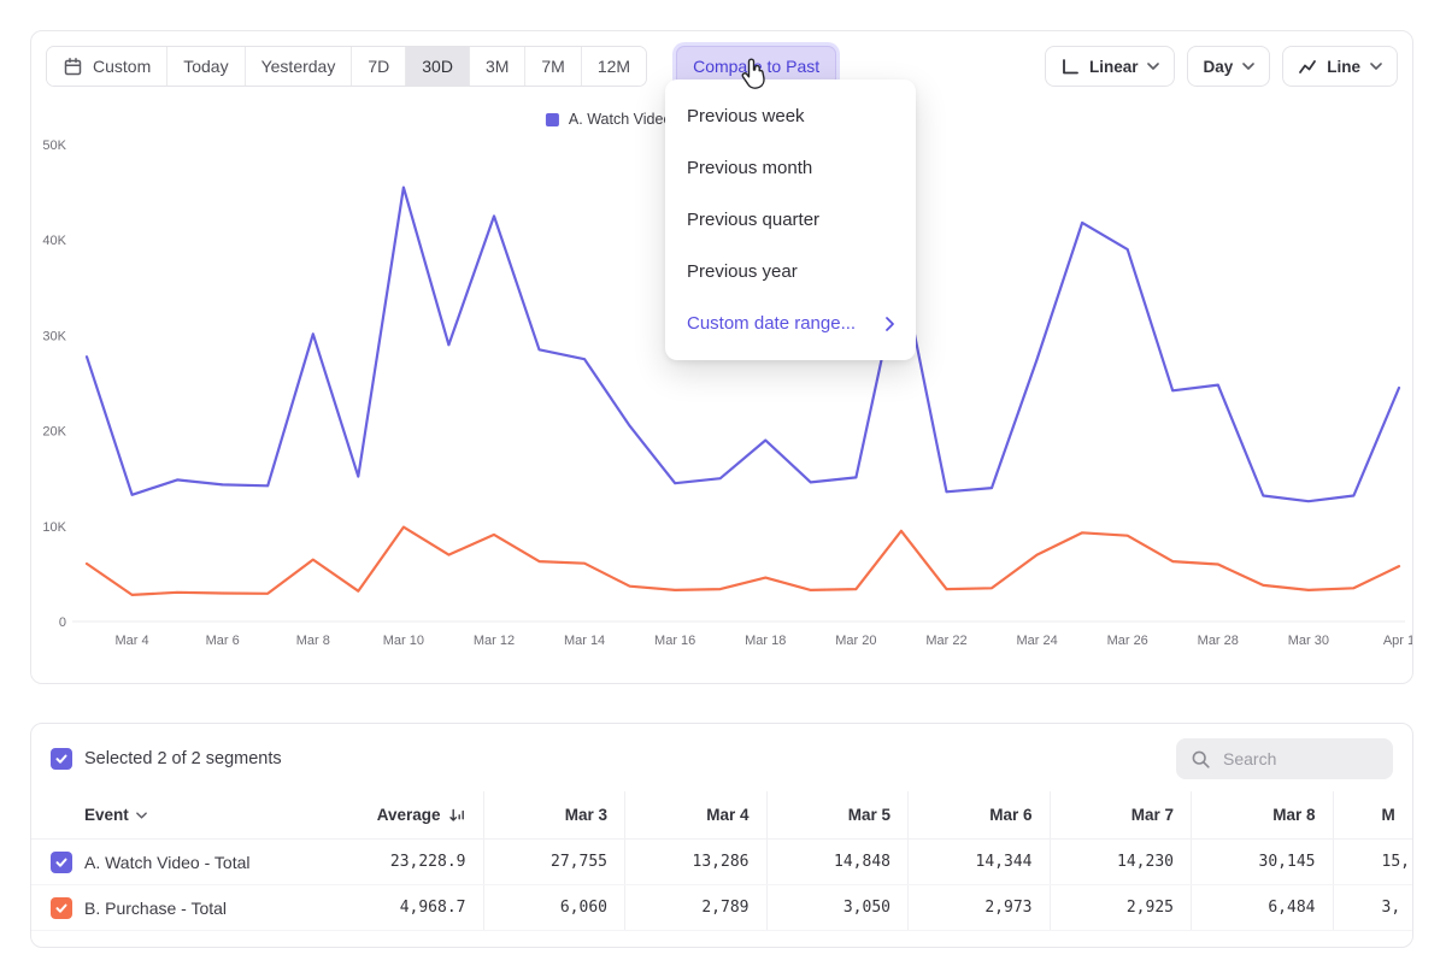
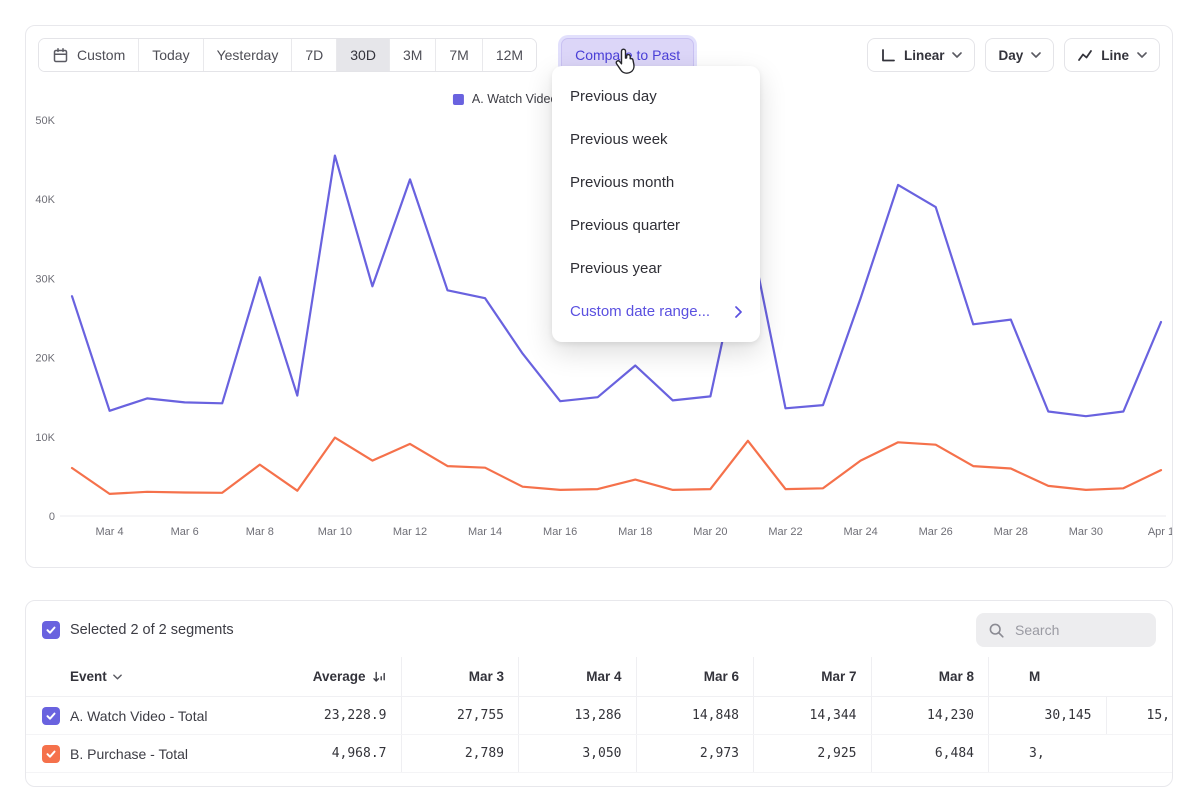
  Custom
  Today
  Yesterday
  7D
  30D
  3M
  7M
  12M
  Compa to Past
  Linear
  Day
  Line
  0
  10K
  20K
  30K
  40K
  50K
  Mar 4
  Mar 6
  Mar 8
  Mar 10
  Mar 12
  Mar 14
  Mar 16
  Mar 18
  Mar 20
  Mar 22
  Mar 24
  Mar 26
  Mar 28
  Mar 30
  Apr 1
+ Previous day
  Previous week
  Previous month
  Previous quarter
  Previous year
  Custom date range...
  Selected 2 of 2 segments
  Search
  Event
  Average
  Mar 3
  Mar 4
- Mar 5
  Mar 6
  Mar 7
  Mar 8
  M
  A. Watch Video - Total
  23,228.9
  27,755
  13,286
  14,848
  14,344
  14,230
  30,145
  15,
  B. Purchase - Total
  4,968.7
- 6,060
  2,789
  3,050
  2,973
  2,925
  6,484
  3,
